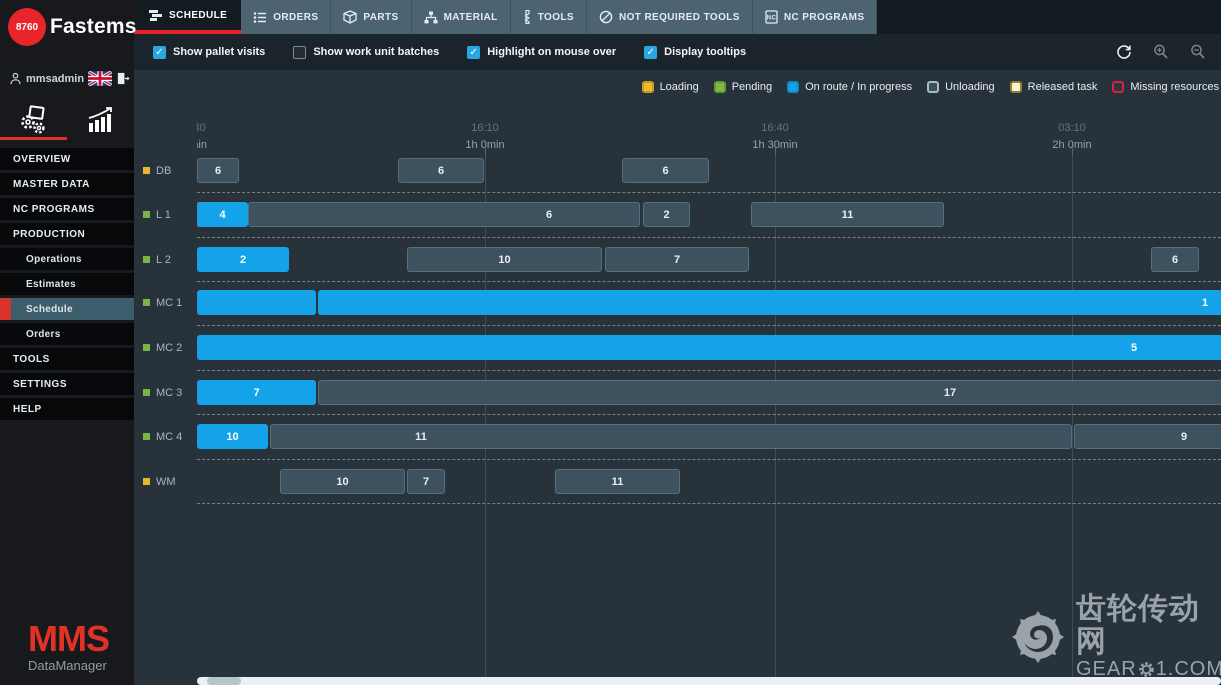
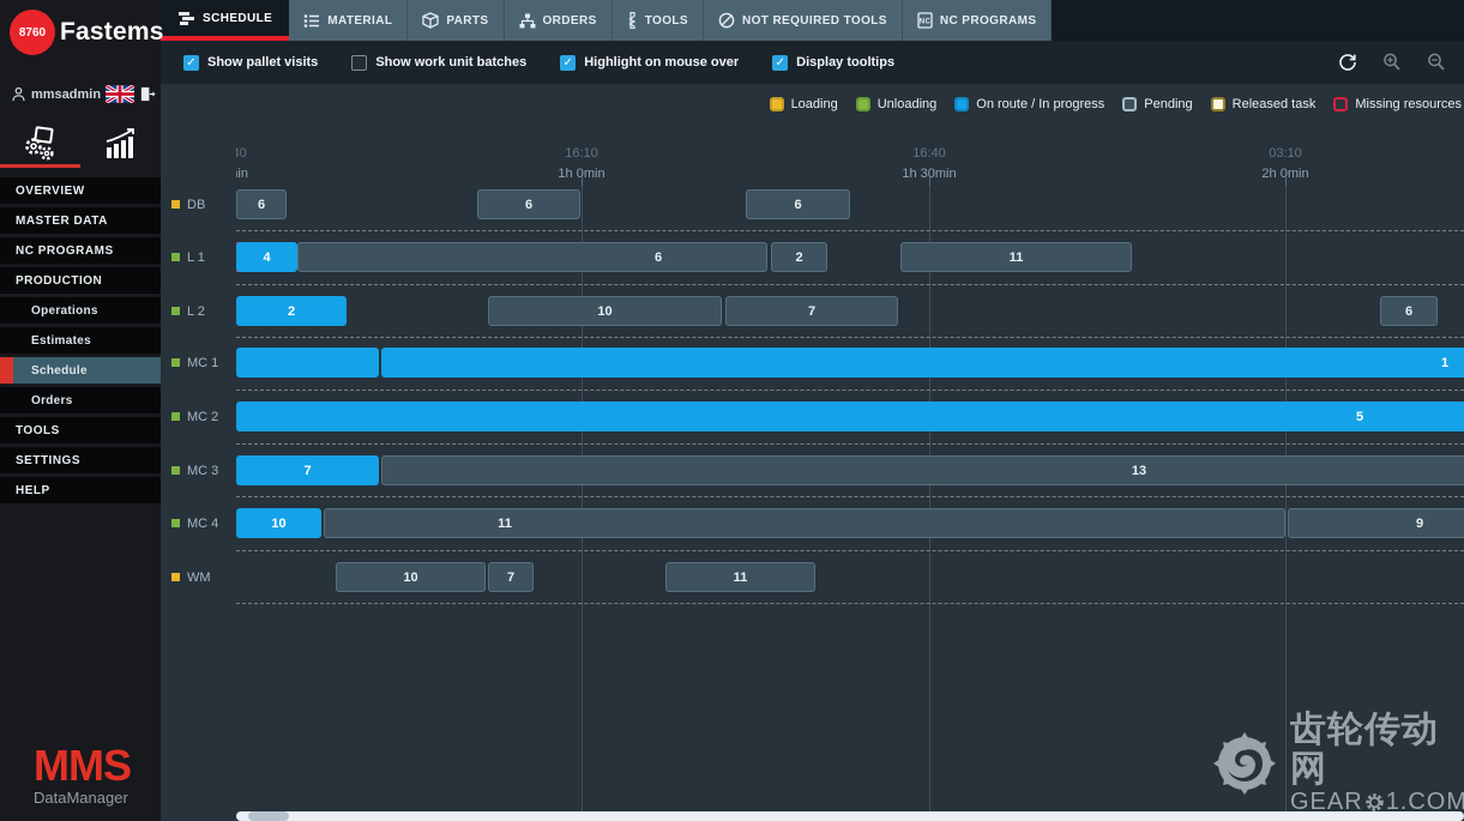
  8760
  Fastems
  mmsadmin
  OVERVIEW
  MASTER DATA
  NC PROGRAMS
  PRODUCTION
  Operations
  Estimates
  Schedule
  Orders
  TOOLS
  SETTINGS
  HELP
  MMS
  DataManager
  SCHEDULE
- ORDERS
+ MATERIAL
  PARTS
- MATERIAL
+ ORDERS
  TOOLS
  NOT REQUIRED TOOLS
  NC PROGRAMS
  ✓
  Show pallet visits
  Show work unit batches
  ✓
  Highlight on mouse over
  ✓
  Display tooltips
  Loading
- Pending
+ Unloading
  On route / In progress
- Unloading
+ Pending
  Released task
  Missing resources
  16:10
  1h 0min
  16:40
  1h 30min
  03:10
  2h 0min
  6
  6
  6
  4
  6
  2
  11
  2
  10
  7
  6
  1
  5
  7
- 17
+ 13
  10
  11
  9
  10
  7
  11
  DB
  L 1
  L 2
  MC 1
  MC 2
  MC 3
  MC 4
  WM
  齿轮传动网
  GEAR
  1.COM
